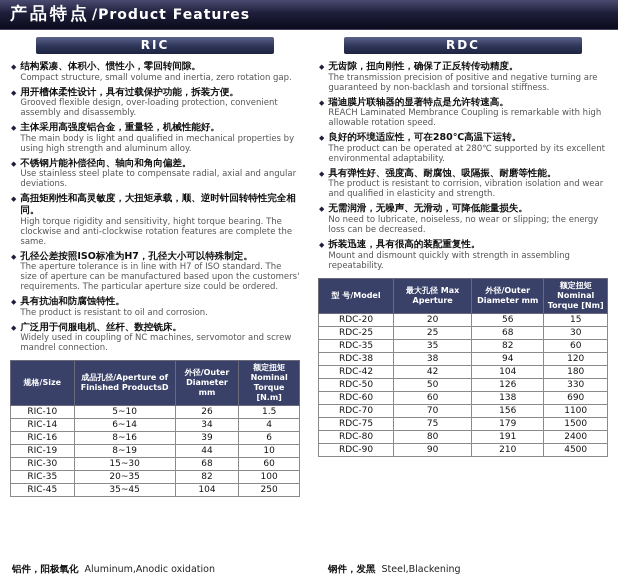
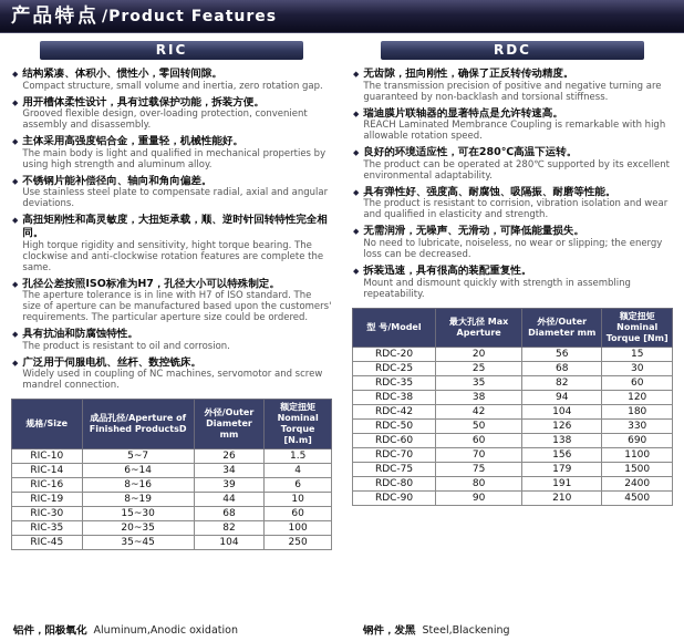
  产品特点
  /Product Features
  RIC
  ◆
  结构紧凑、体积小、惯性小，零回转间隙。
  Compact structure, small volume and inertia, zero rotation gap.
  ◆
  用开槽体柔性设计，具有过载保护功能，拆装方便。
  Grooved flexible design, over-loading protection, convenient assembly and disassembly.
  主体采用高强度铝合金，重量轻，机械性能好。
  The main body is light and qualified in mechanical properties by using high strength and aluminum alloy.
  ◆
  不锈钢片能补偿径向、轴向和角向偏差。
  Use stainless steel plate to compensate radial, axial and angular deviations.
  ◆
  高扭矩刚性和高灵敏度，大扭矩承载，顺、逆时针回转特性完全相同。
  High torque rigidity and sensitivity, hight torque bearing. The clockwise and anti-clockwise rotation features are complete the same.
  ◆
  孔径公差按照ISO标准为H7，孔径大小可以特殊制定。
  The aperture tolerance is in line with H7 of ISO standard. The size of aperture can be manufactured based upon the customers' requirements. The particular aperture size could be ordered.
  ◆
  具有抗油和防腐蚀特性。
  The product is resistant to oil and corrosion.
  ◆
  广泛用于伺服电机、丝杆、数控铣床。
  Widely used in coupling of NC machines, servomotor and screw mandrel connection.
  规格/Size	成品孔径/Aperture of Finished ProductsD	外径/Outer Diameter mm	额定扭矩 Nominal Torque [N.m]
- RIC-10	5~10	26	1.5
+ RIC-10	5~7	26	1.5
  RIC-14	6~14	34	4
  RIC-16	8~16	39	6
  RIC-19	8~19	44	10
  RIC-30	15~30	68	60
  RIC-35	20~35	82	100
  RIC-45	35~45	104	250
  RDC
  ◆
  无齿隙，扭向刚性，确保了正反转传动精度。
  The transmission precision of positive and negative turning are guaranteed by non-backlash and torsional stiffness.
  ◆
  瑞迪膜片联轴器的显著特点是允许转速高。
  REACH Laminated Membrance Coupling is remarkable with high allowable rotation speed.
  ◆
  良好的环境适应性，可在280℃高温下运转。
  The product can be operated at 280℃ supported by its excellent environmental adaptability.
  ◆
  具有弹性好、强度高、耐腐蚀、吸隔振、耐磨等性能。
  The product is resistant to corrision, vibration isolation and wear and qualified in elasticity and strength.
  ◆
  无需润滑，无噪声、无滑动，可降低能量损失。
  No need to lubricate, noiseless, no wear or slipping; the energy loss can be decreased.
  ◆
  拆装迅速，具有很高的装配重复性。
  Mount and dismount quickly with strength in assembling repeatability.
  型 号/Model	最大孔径 Max Aperture	外径/Outer Diameter mm	额定扭矩 Nominal Torque [Nm]
  RDC-20	20	56	15
  RDC-25	25	68	30
  RDC-35	35	82	60
  RDC-38	38	94	120
  RDC-42	42	104	180
  RDC-50	50	126	330
  RDC-60	60	138	690
  RDC-70	70	156	1100
  RDC-75	75	179	1500
  RDC-80	80	191	2400
  RDC-90	90	210	4500
  铝件，阳极氧化 Aluminum,Anodic oxidation
  钢件，发黑 Steel,Blackening
